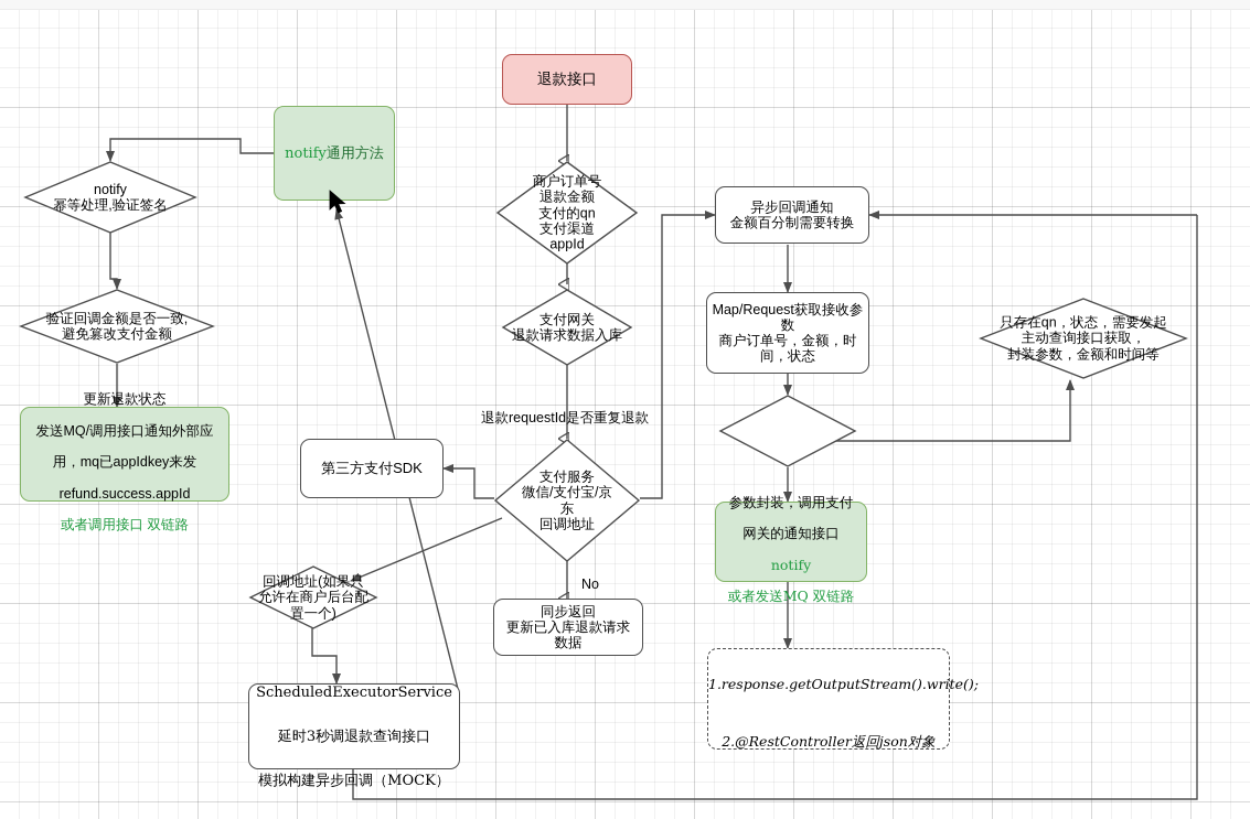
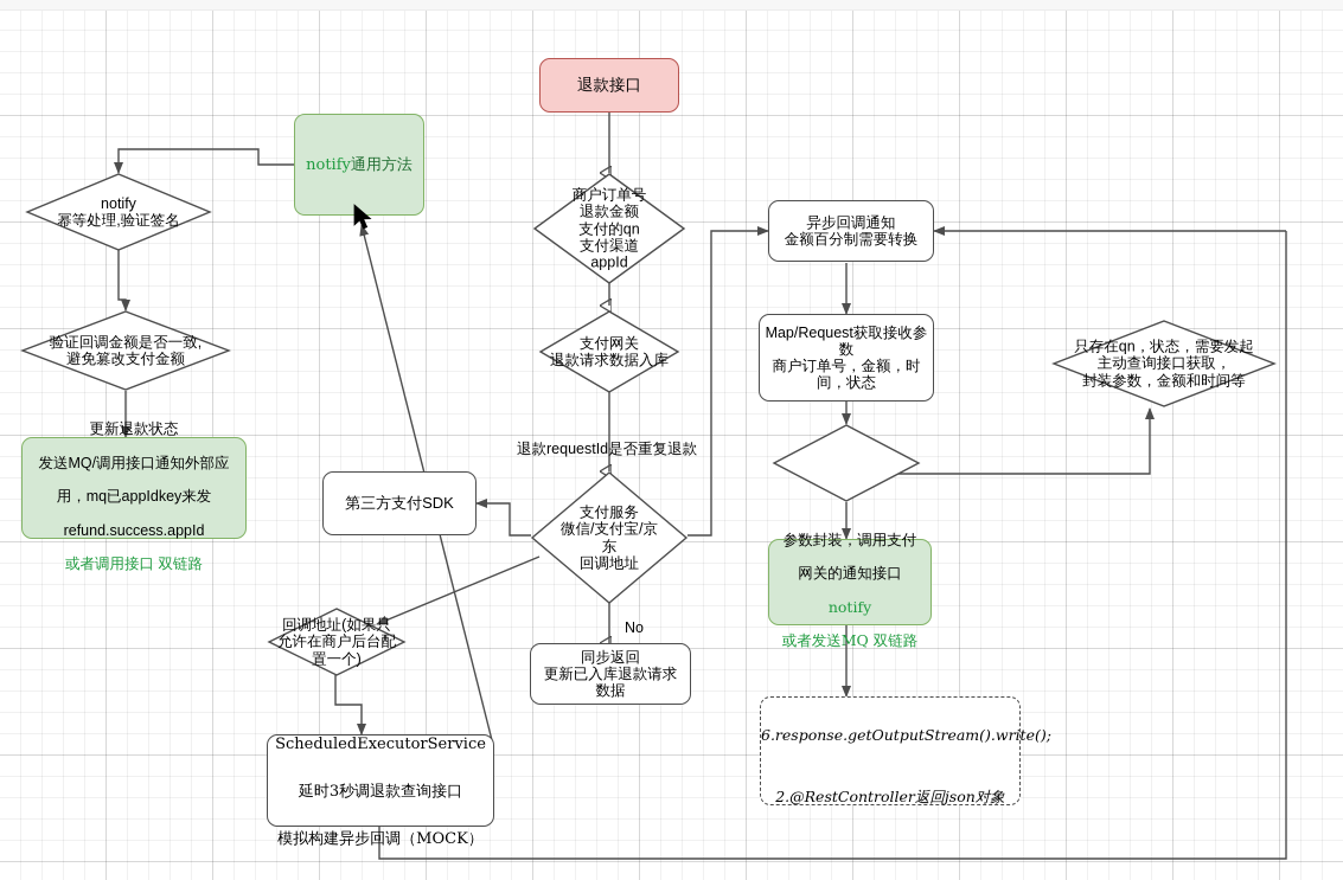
  退款接口
  notify通用方法
  notify
  幂等处理,验证签名
  验证回调金额是否一致,
  避免篡改支付金额
  更新退款状态
  发送MQ/调用接口通知外部应
  用，mq已appIdkey来发
  refund.success.appId
  或者调用接口 双链路
  商户订单号
  退款金额
  支付的qn
  支付渠道
  appId
  支付网关
  退款请求数据入库
  支付服务
  微信/支付宝/京
  东
  回调地址
  第三方支付SDK
  同步返回
  更新已入库退款请求
  数据
  回调地址(如果只
  允许在商户后台配
  置一个)
  ScheduledExecutorService
  延时3秒调退款查询接口
  模拟构建异步回调（MOCK）
  异步回调通知
  金额百分制需要转换
  Map/Request获取接收参
  数
  商户订单号，金额，时
  间，状态
  参数封装，调用支付
  网关的通知接口
  notify
  或者发送MQ 双链路
  只存在qn，状态，需要发起
  主动查询接口获取，
  封装参数，金额和时间等
- 1.response.getOutputStream().write();
+ 6.response.getOutputStream().write();
  2.@RestController返回json对象
  退款requestId是否重复退款
  No
